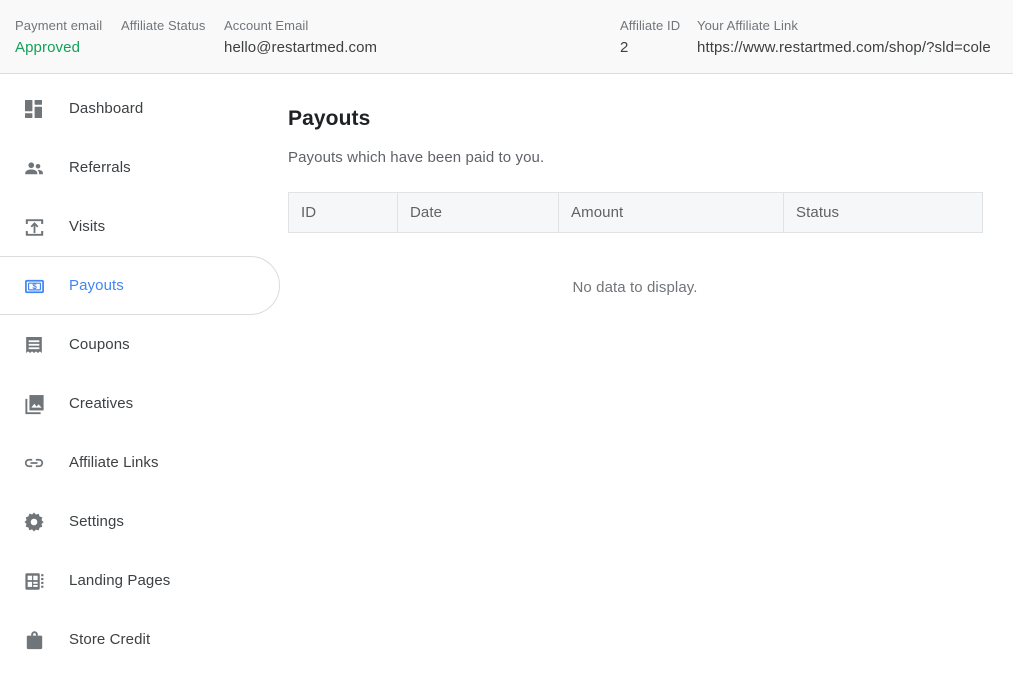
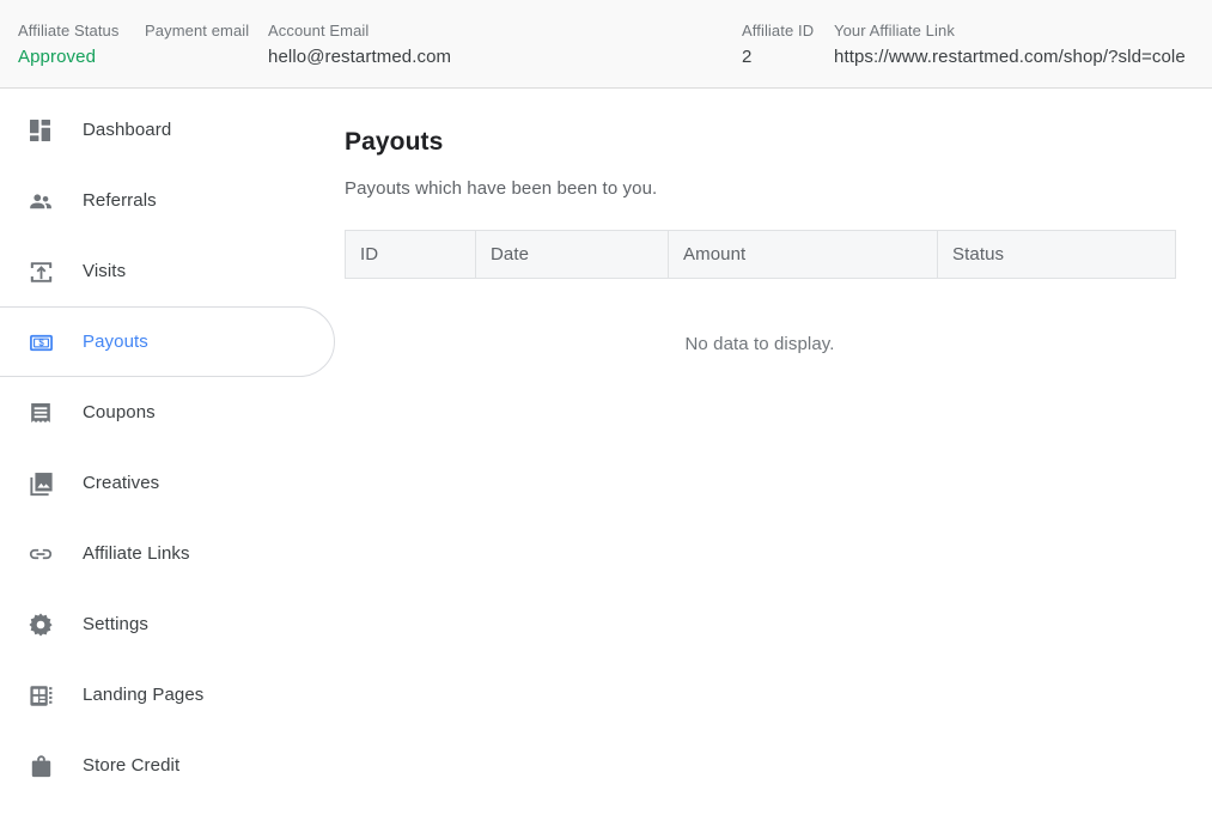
- Payment email
+ Affiliate Status
  Approved
- Affiliate Status
+ Payment email
  Account Email
  hello@restartmed.com
  Affiliate ID
  2
  Your Affiliate Link
  https://www.restartmed.com/shop/?sld=cole
  Dashboard
  Referrals
  Visits
  $
  Payouts
  Coupons
  Creatives
  Affiliate Links
  Settings
  Landing Pages
  Store Credit
  Payouts
- Payouts which have been paid to you.
+ Payouts which have been been to you.
  ID	Date	Amount	Status
  No data to display.
